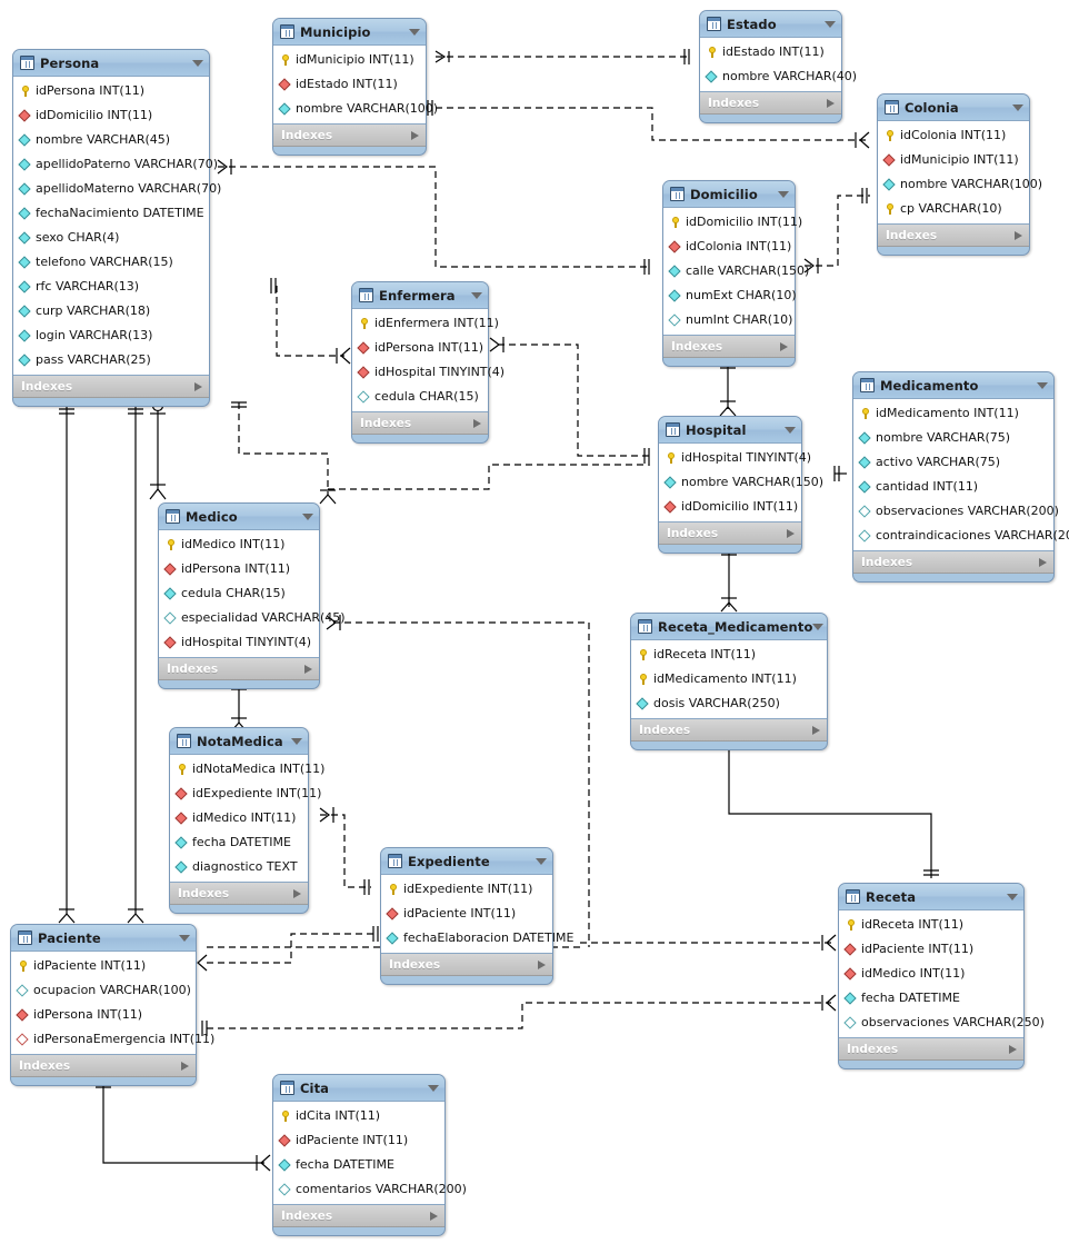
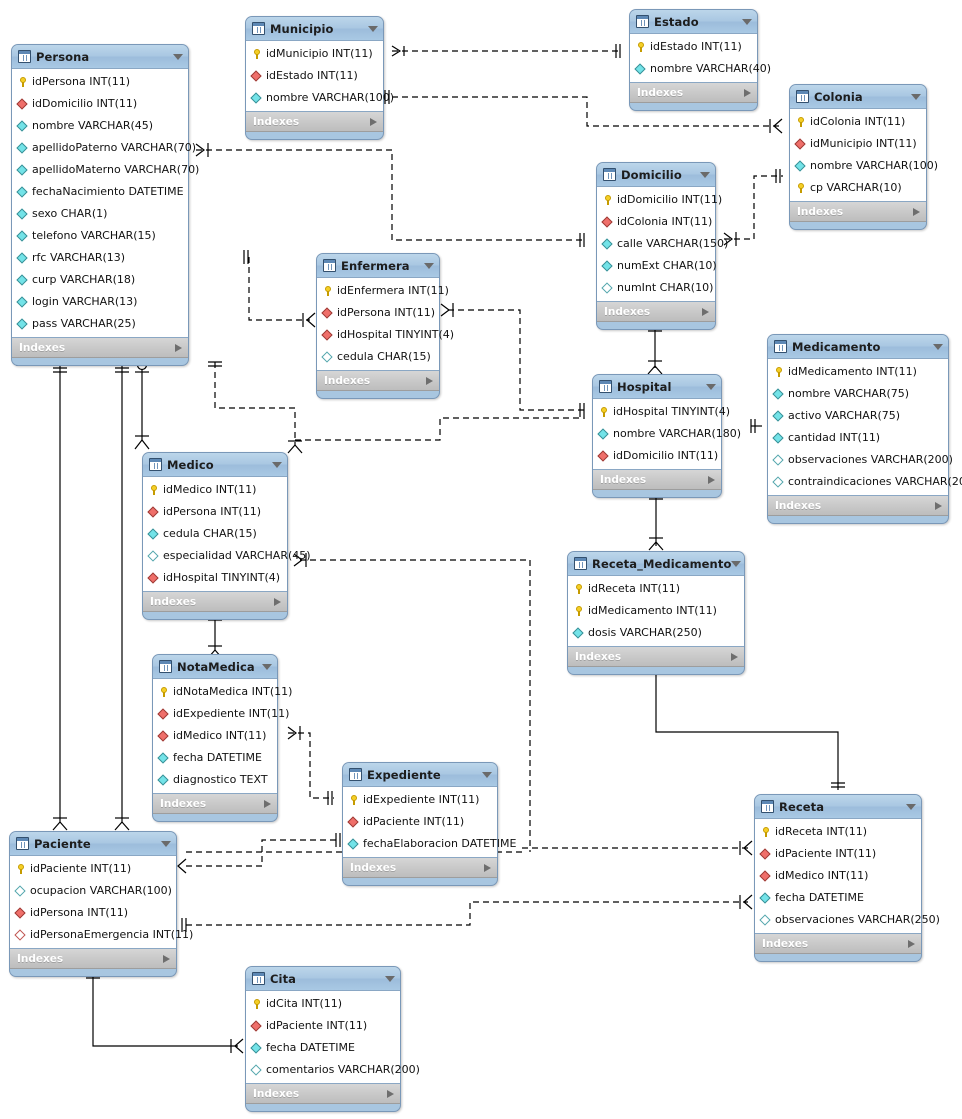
  Persona
  idPersona INT(11)
  idDomicilio INT(11)
  nombre VARCHAR(45)
  apellidoPaterno VARCHAR(70)
  apellidoMaterno VARCHAR(70)
  fechaNacimiento DATETIME
- sexo CHAR(4)
+ sexo CHAR(1)
  telefono VARCHAR(15)
  rfc VARCHAR(13)
  curp VARCHAR(18)
  login VARCHAR(13)
  pass VARCHAR(25)
  Indexes
  Municipio
  idMunicipio INT(11)
  idEstado INT(11)
  nombre VARCHAR(100)
  Indexes
  Estado
  idEstado INT(11)
  nombre VARCHAR(40)
  Indexes
  Colonia
  idColonia INT(11)
  idMunicipio INT(11)
  nombre VARCHAR(100)
  cp VARCHAR(10)
  Indexes
  Domicilio
  idDomicilio INT(11)
  idColonia INT(11)
  calle VARCHAR(150)
  numExt CHAR(10)
  numInt CHAR(10)
  Indexes
  Enfermera
  idEnfermera INT(11)
  idPersona INT(11)
  idHospital TINYINT(4)
  cedula CHAR(15)
  Indexes
  Medicamento
  idMedicamento INT(11)
  nombre VARCHAR(75)
  activo VARCHAR(75)
  cantidad INT(11)
  observaciones VARCHAR(200)
  contraindicaciones VARCHAR(2
  Indexes
  Hospital
  idHospital TINYINT(4)
- nombre VARCHAR(150)
+ nombre VARCHAR(180)
  idDomicilio INT(11)
  Indexes
  Medico
  idMedico INT(11)
  idPersona INT(11)
  cedula CHAR(15)
  especialidad VARCHAR(45)
  idHospital TINYINT(4)
  Indexes
  Receta_Medicamento
  idReceta INT(11)
  idMedicamento INT(11)
  dosis VARCHAR(250)
  Indexes
  NotaMedica
  idNotaMedica INT(11)
  idExpediente INT(11)
  idMedico INT(11)
  fecha DATETIME
  diagnostico TEXT
  Indexes
  Expediente
  idExpediente INT(11)
  idPaciente INT(11)
  fechaElaboracion DATETIME
  Indexes
  Receta
  idReceta INT(11)
  idPaciente INT(11)
  idMedico INT(11)
  fecha DATETIME
  observaciones VARCHAR(250)
  Indexes
  Paciente
  idPaciente INT(11)
  ocupacion VARCHAR(100)
  idPersona INT(11)
  idPersonaEmergencia INT(11)
  Indexes
  Cita
  idCita INT(11)
  idPaciente INT(11)
  fecha DATETIME
  comentarios VARCHAR(200)
  Indexes
